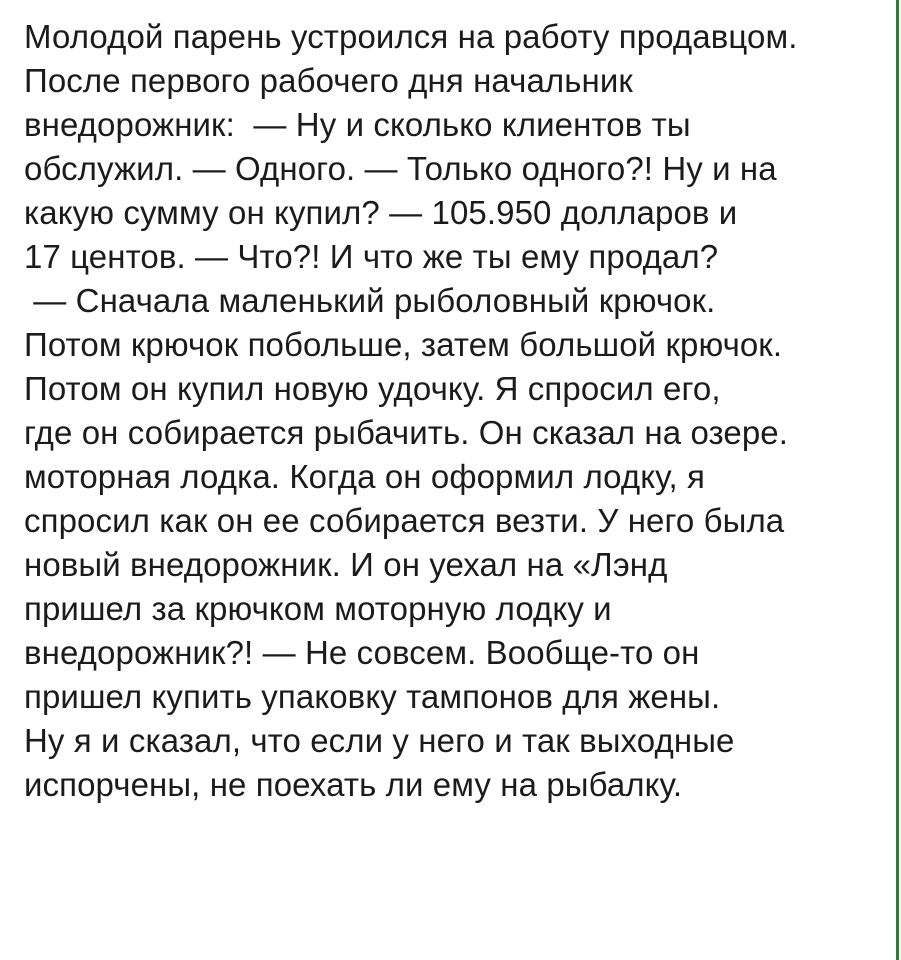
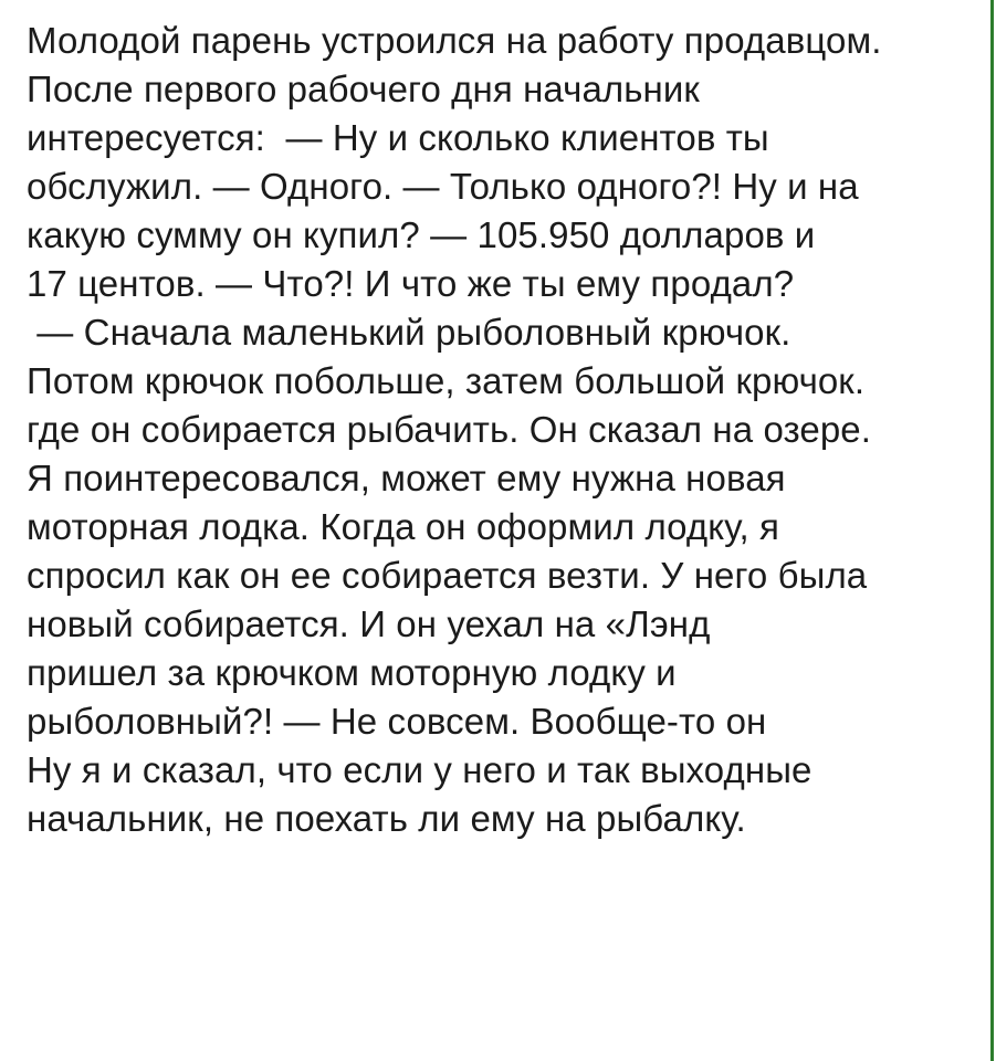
  Молодой парень устроился на работу продавцом.
  После первого рабочего дня начальник
- внедорожник: — Ну и сколько клиентов ты
+ интересуется: — Ну и сколько клиентов ты
  обслужил. — Одного. — Только одного?! Ну и на
  какую сумму он купил? — 105.950 долларов и
  17 центов. — Что?! И что же ты ему продал?
  — Сначала маленький рыболовный крючок.
  Потом крючок побольше, затем большой крючок.
- Потом он купил новую удочку. Я спросил его,
  где он собирается рыбачить. Он сказал на озере.
+ Я поинтересовался, может ему нужна новая
  моторная лодка. Когда он оформил лодку, я
  спросил как он ее собирается везти. У него была
- новый внедорожник. И он уехал на «Лэнд
+ новый собирается. И он уехал на «Лэнд
  пришел за крючком моторную лодку и
- внедорожник?! — Не совсем. Вообще-то он
+ рыболовный?! — Не совсем. Вообще-то он
- пришел купить упаковку тампонов для жены.
  Ну я и сказал, что если у него и так выходные
- испорчены, не поехать ли ему на рыбалку.
+ начальник, не поехать ли ему на рыбалку.
